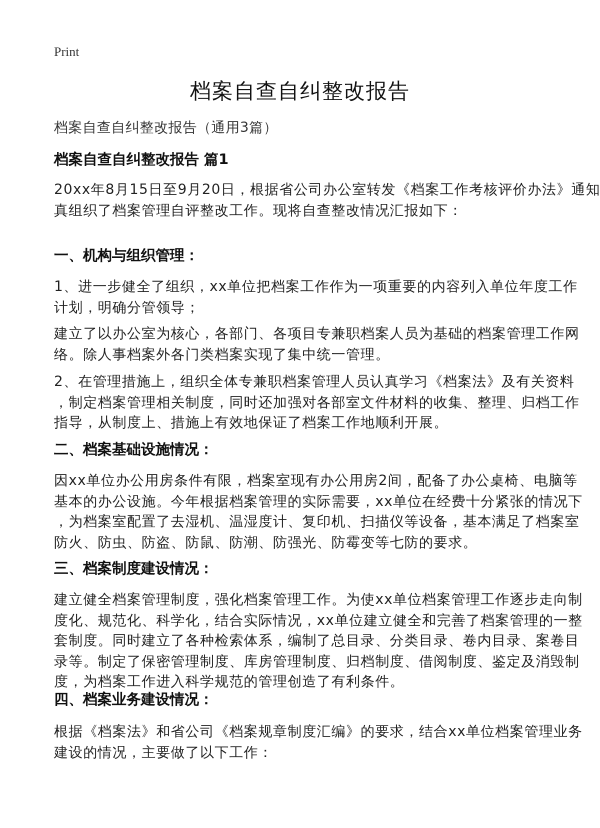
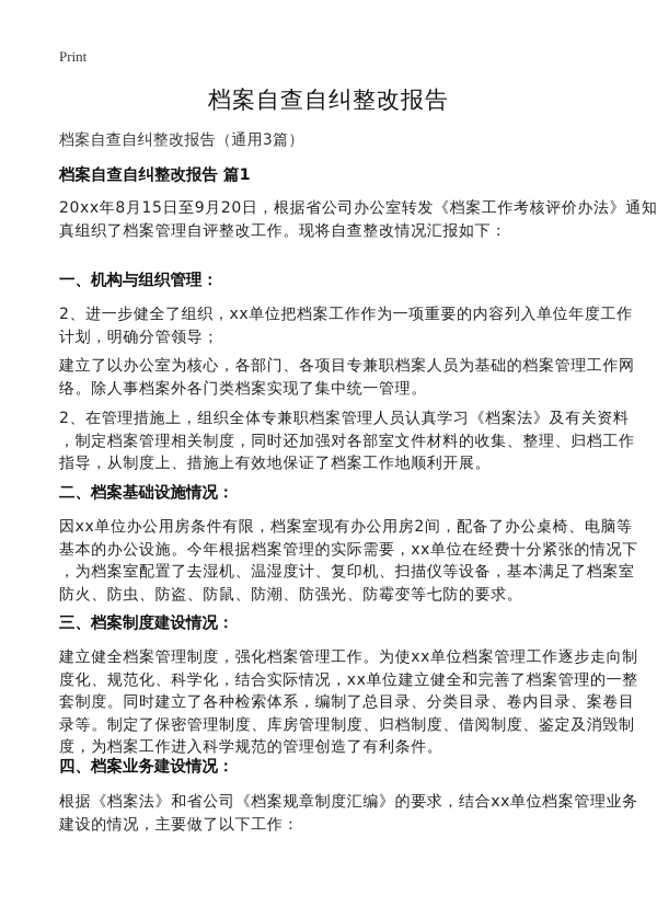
  Print
  档案自查自纠整改报告
  档案自查自纠整改报告（通用3篇）
  档案自查自纠整改报告 篇1
  20xx年8月15日至9月20日，根据省公司办公室转发《档案工作考核评价办法》通知
  真组织了档案管理自评整改工作。现将自查整改情况汇报如下：
  一、机构与组织管理：
- 1、进一步健全了组织，xx单位把档案工作作为一项重要的内容列入单位年度工作
+ 2、进一步健全了组织，xx单位把档案工作作为一项重要的内容列入单位年度工作
  计划，明确分管领导；
  建立了以办公室为核心，各部门、各项目专兼职档案人员为基础的档案管理工作网
  络。除人事档案外各门类档案实现了集中统一管理。
  2、在管理措施上，组织全体专兼职档案管理人员认真学习《档案法》及有关资料
  ，制定档案管理相关制度，同时还加强对各部室文件材料的收集、整理、归档工作
  指导，从制度上、措施上有效地保证了档案工作地顺利开展。
  二、档案基础设施情况：
  因xx单位办公用房条件有限，档案室现有办公用房2间，配备了办公桌椅、电脑等
  基本的办公设施。今年根据档案管理的实际需要，xx单位在经费十分紧张的情况下
  ，为档案室配置了去湿机、温湿度计、复印机、扫描仪等设备，基本满足了档案室
  防火、防虫、防盗、防鼠、防潮、防强光、防霉变等七防的要求。
  三、档案制度建设情况：
  建立健全档案管理制度，强化档案管理工作。为使xx单位档案管理工作逐步走向制
  度化、规范化、科学化，结合实际情况，xx单位建立健全和完善了档案管理的一整
  套制度。同时建立了各种检索体系，编制了总目录、分类目录、卷内目录、案卷目
  录等。制定了保密管理制度、库房管理制度、归档制度、借阅制度、鉴定及消毁制
  度，为档案工作进入科学规范的管理创造了有利条件。
  四、档案业务建设情况：
  根据《档案法》和省公司《档案规章制度汇编》的要求，结合xx单位档案管理业务
  建设的情况，主要做了以下工作：
